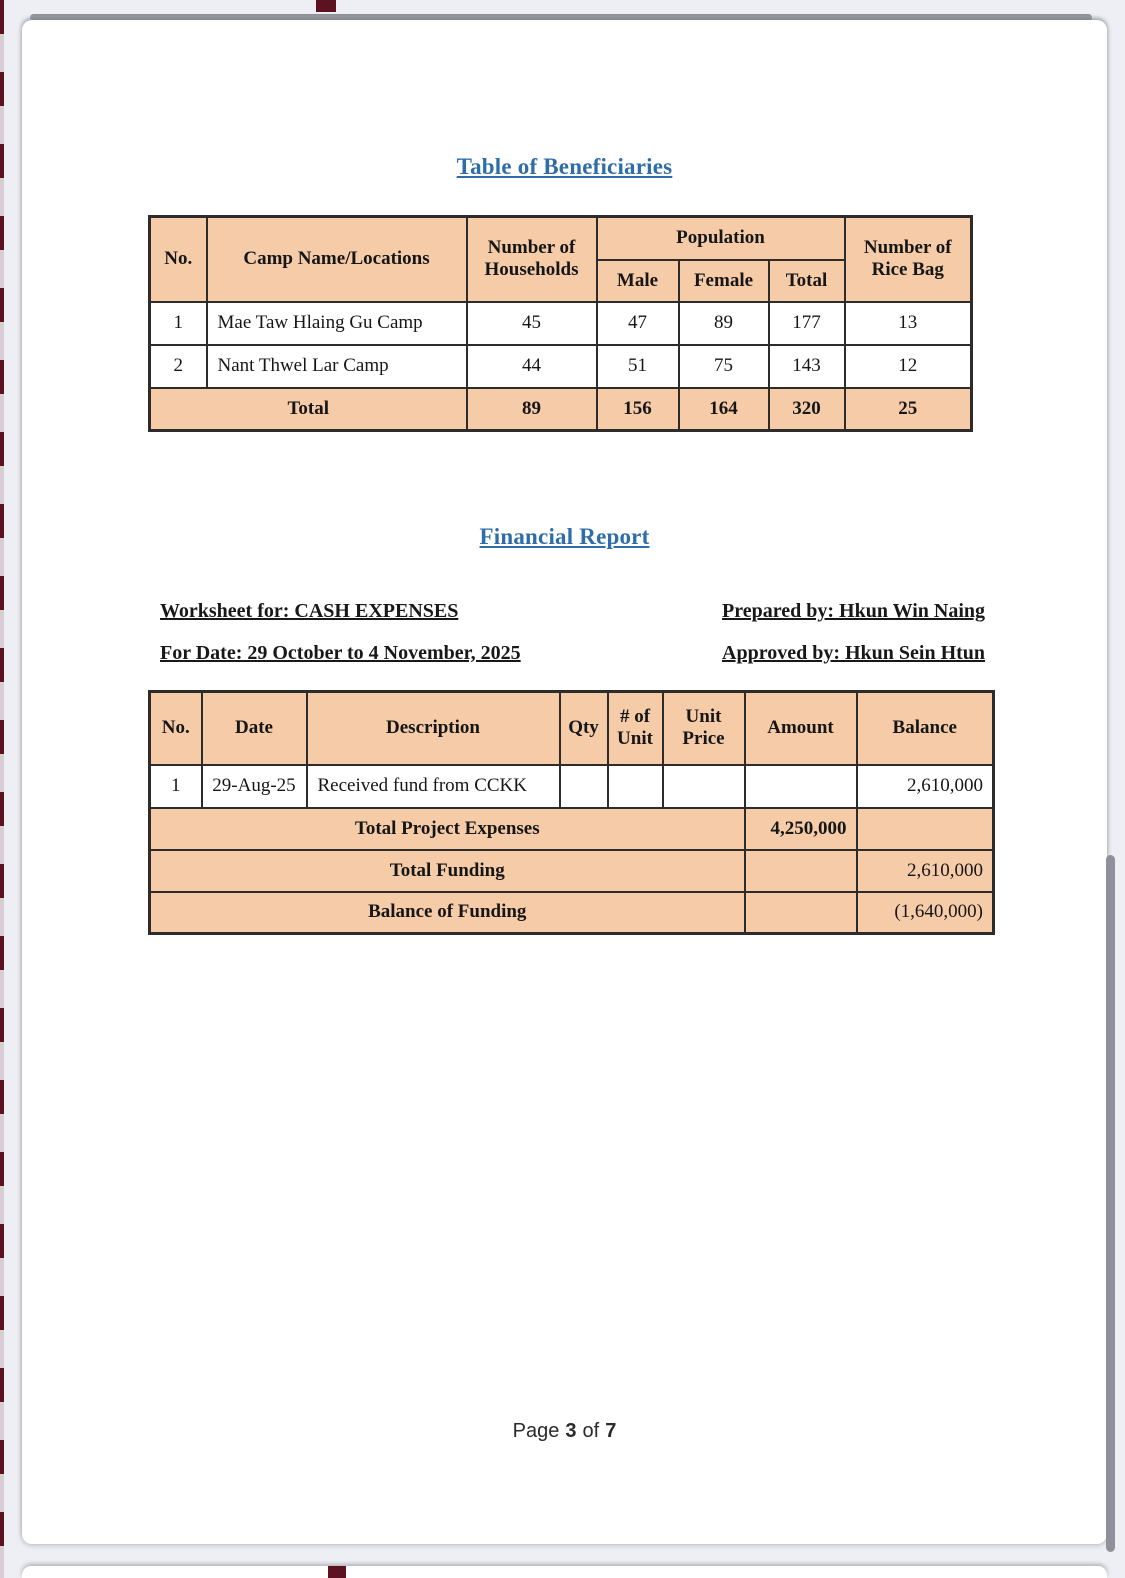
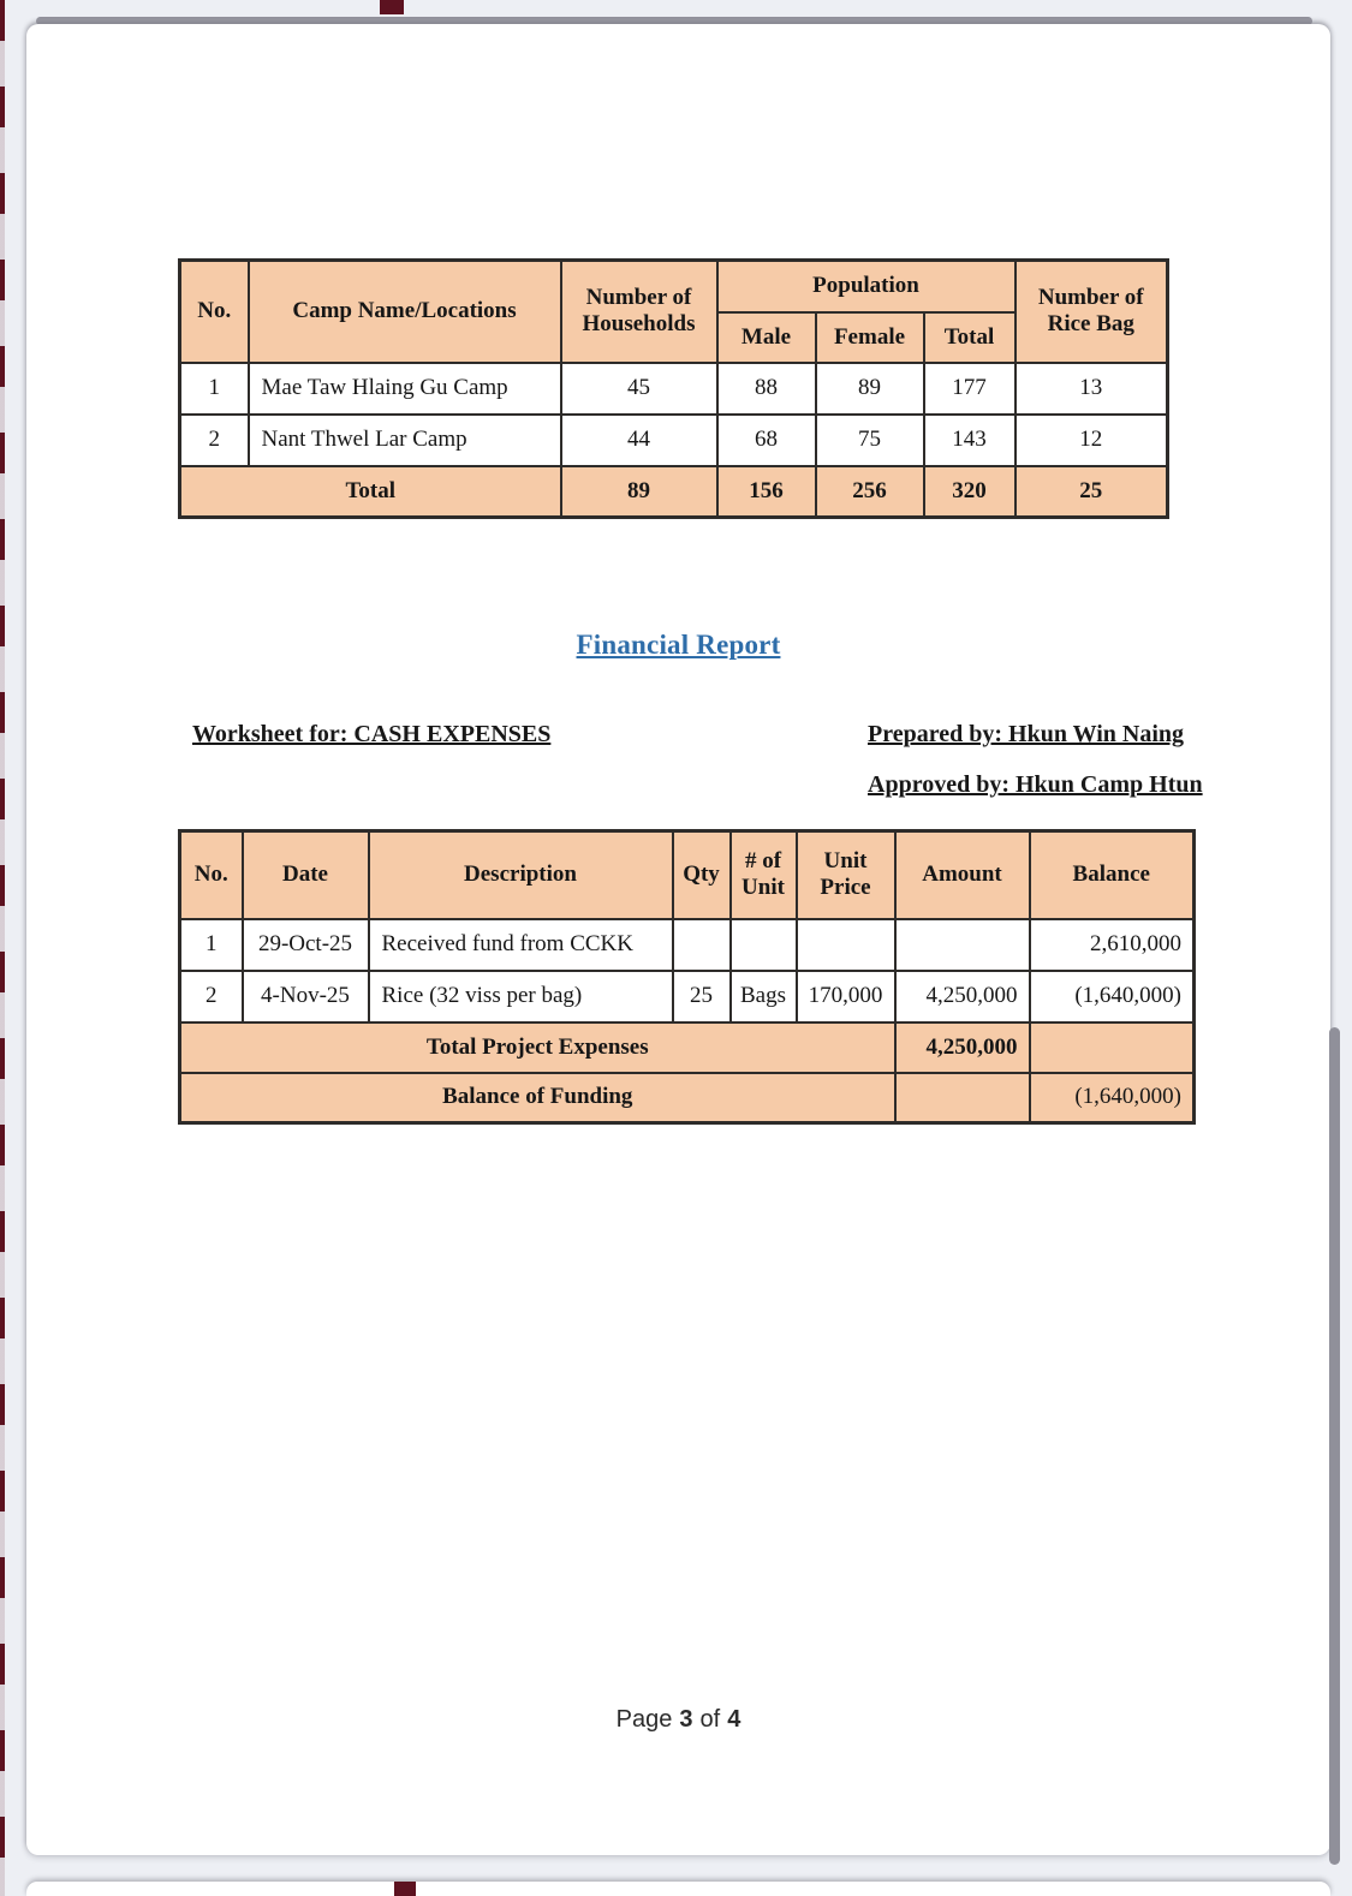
- Table of Beneficiaries
  No.	Camp Name/Locations	Number of Households	Population	Number of Rice Bag
  Male	Female	Total
- 1	Mae Taw Hlaing Gu Camp	45	47	89	177	13
+ 1	Mae Taw Hlaing Gu Camp	45	88	89	177	13
- 2	Nant Thwel Lar Camp	44	51	75	143	12
+ 2	Nant Thwel Lar Camp	44	68	75	143	12
- Total	89	156	164	320	25
+ Total	89	156	256	320	25
  Financial Report
  Worksheet for: CASH EXPENSES
- For Date: 29 October to 4 November, 2025
  Prepared by: Hkun Win Naing
- Approved by: Hkun Sein Htun
+ Approved by: Hkun Camp Htun
  No.	Date	Description	Qty	# of Unit	Unit Price	Amount	Balance
- 1	29-Aug-25	Received fund from CCKK					2,610,000
+ 1	29-Oct-25	Received fund from CCKK					2,610,000
+ 2	4-Nov-25	Rice (32 viss per bag)	25	Bags	170,000	4,250,000	(1,640,000)
  Total Project Expenses	4,250,000
- Total Funding		2,610,000
  Balance of Funding		(1,640,000)
- Page 3 of 7
+ Page 3 of 4
